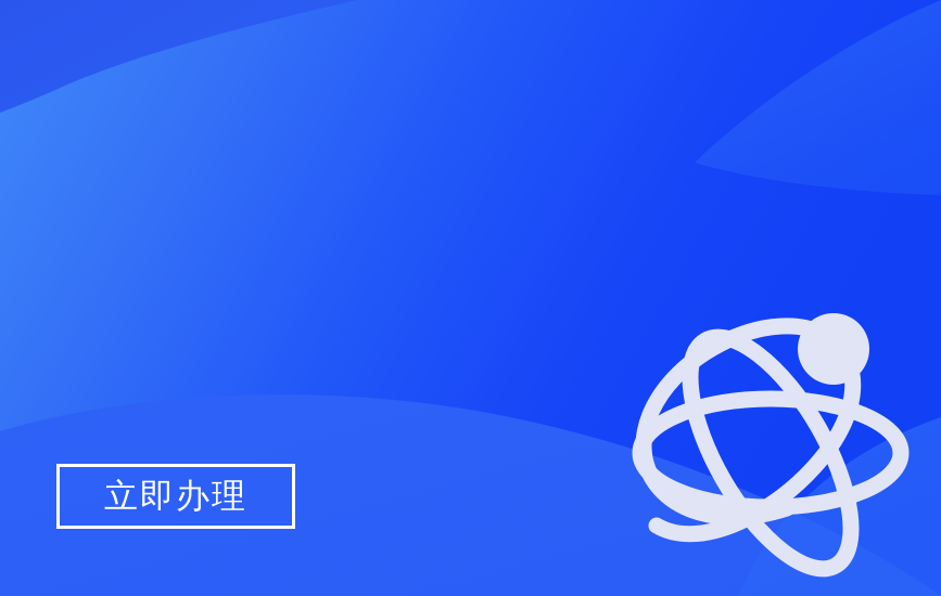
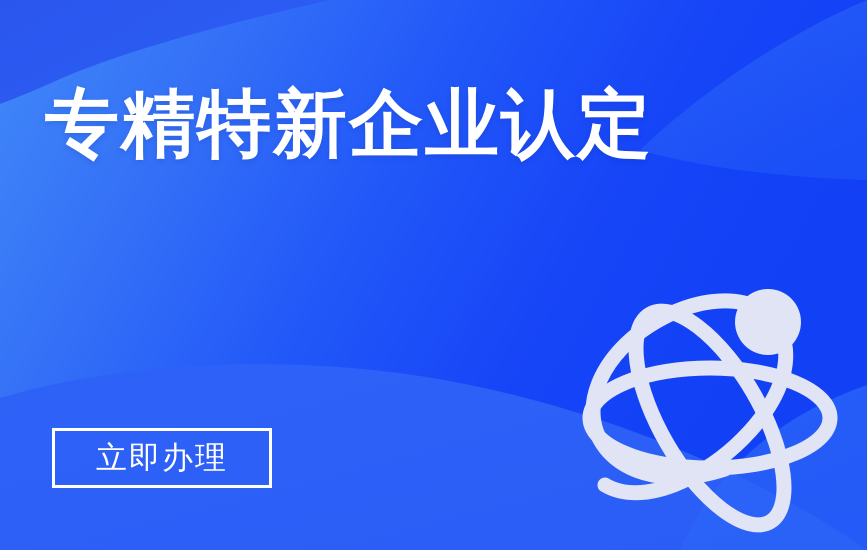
+ 专精特新企业认定
  立即办理
